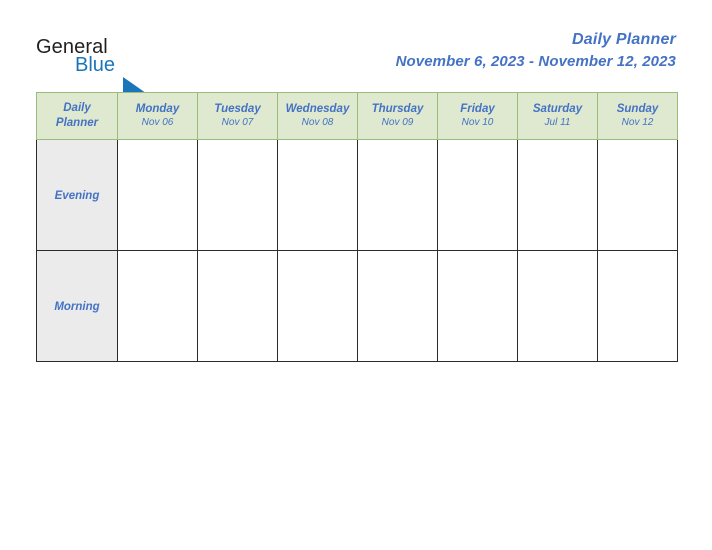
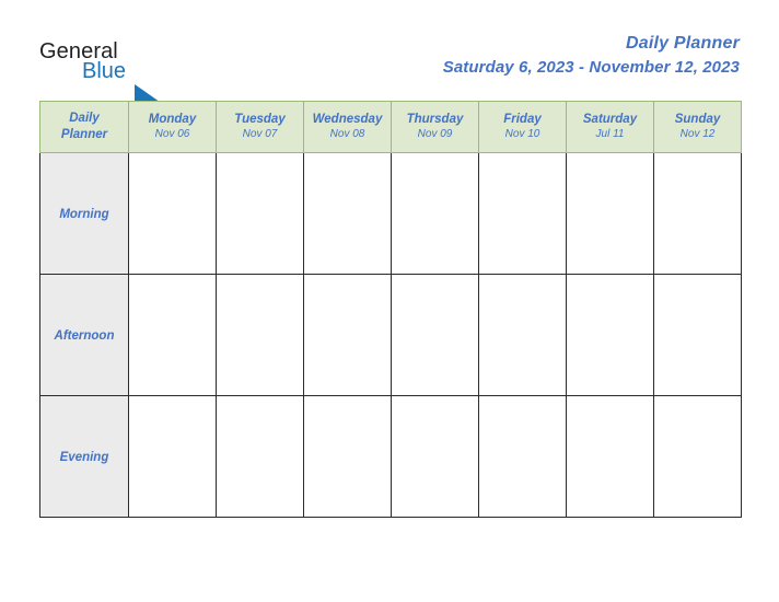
  General
  Blue
  Daily Planner
- November 6, 2023 - November 12, 2023
+ Saturday 6, 2023 - November 12, 2023
  Daily Planner	Monday Nov 06	Tuesday Nov 07	Wednesday Nov 08	Thursday Nov 09	Friday Nov 10	Saturday Jul 11	Sunday Nov 12
- Evening
+ Morning
+ Afternoon
- Morning
+ Evening
